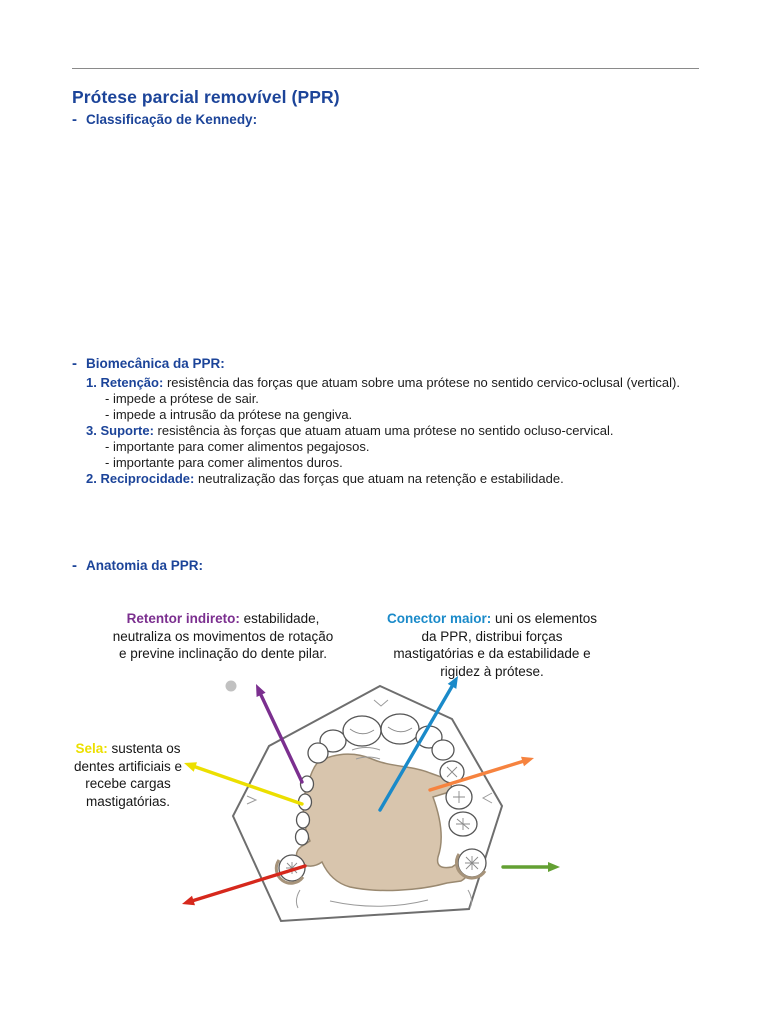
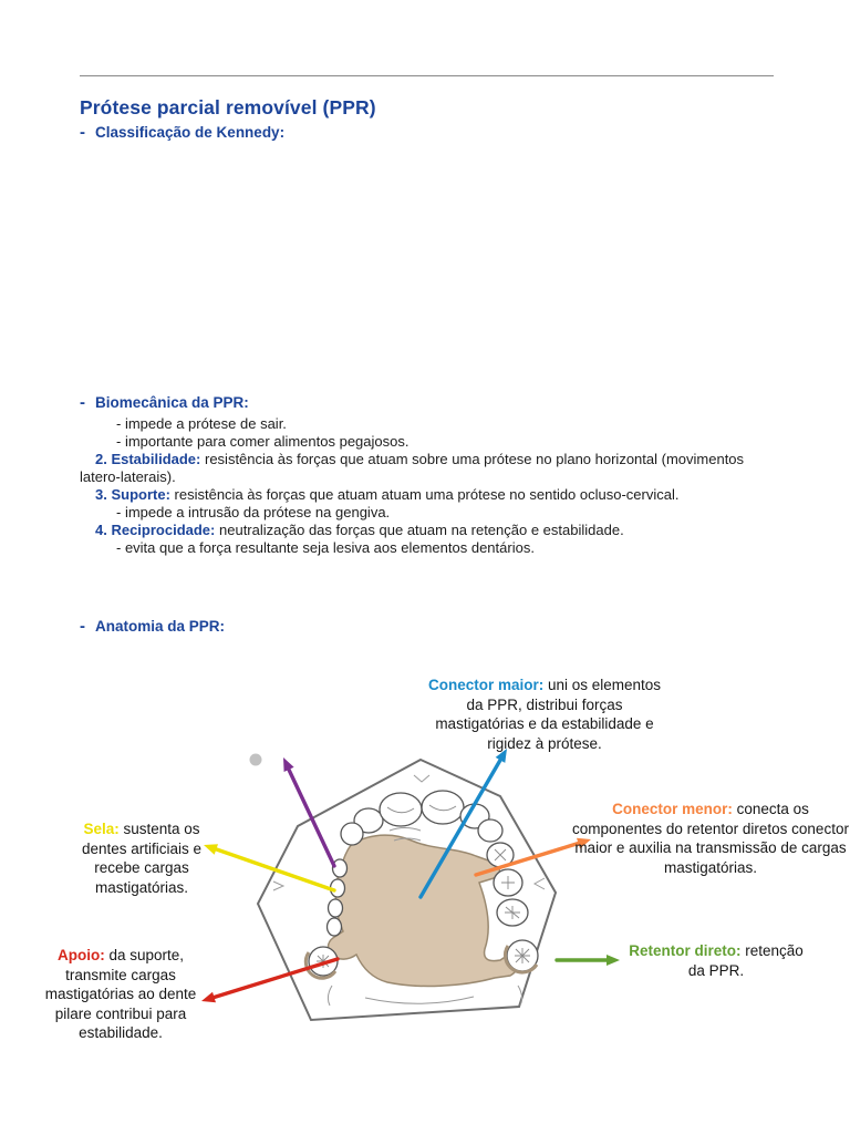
  Prótese parcial removível (PPR)
  -
  Classificação de Kennedy:
  -
  Biomecânica da PPR:
- 1. Retenção: resistência das forças que atuam sobre uma prótese no sentido cervico-oclusal (vertical).
  - impede a prótese de sair.
- - impede a intrusão da prótese na gengiva.
+ - importante para comer alimentos pegajosos.
+ 2. Estabilidade: resistência às forças que atuam sobre uma prótese no plano horizontal (movimentos latero-laterais).
  3. Suporte: resistência às forças que atuam atuam uma prótese no sentido ocluso-cervical.
- - importante para comer alimentos pegajosos.
+ - impede a intrusão da prótese na gengiva.
- - importante para comer alimentos duros.
- 2. Reciprocidade: neutralização das forças que atuam na retenção e estabilidade.
+ 4. Reciprocidade: neutralização das forças que atuam na retenção e estabilidade.
+ - evita que a força resultante seja lesiva aos elementos dentários.
  -
  Anatomia da PPR:
- Retentor indireto: estabilidade, neutraliza os movimentos de rotação e previne inclinação do dente pilar.
  Conector maior: uni os elementos da PPR, distribui forças mastigatórias e da estabilidade e rigidez à prótese.
+ Conector menor: conecta os componentes do retentor diretos conector maior e auxilia na transmissão de cargas mastigatórias.
  Sela: sustenta os dentes artificiais e recebe cargas mastigatórias.
+ Apoio: da suporte, transmite cargas mastigatórias ao dente pilare contribui para estabilidade.
+ Retentor direto: retenção da PPR.
